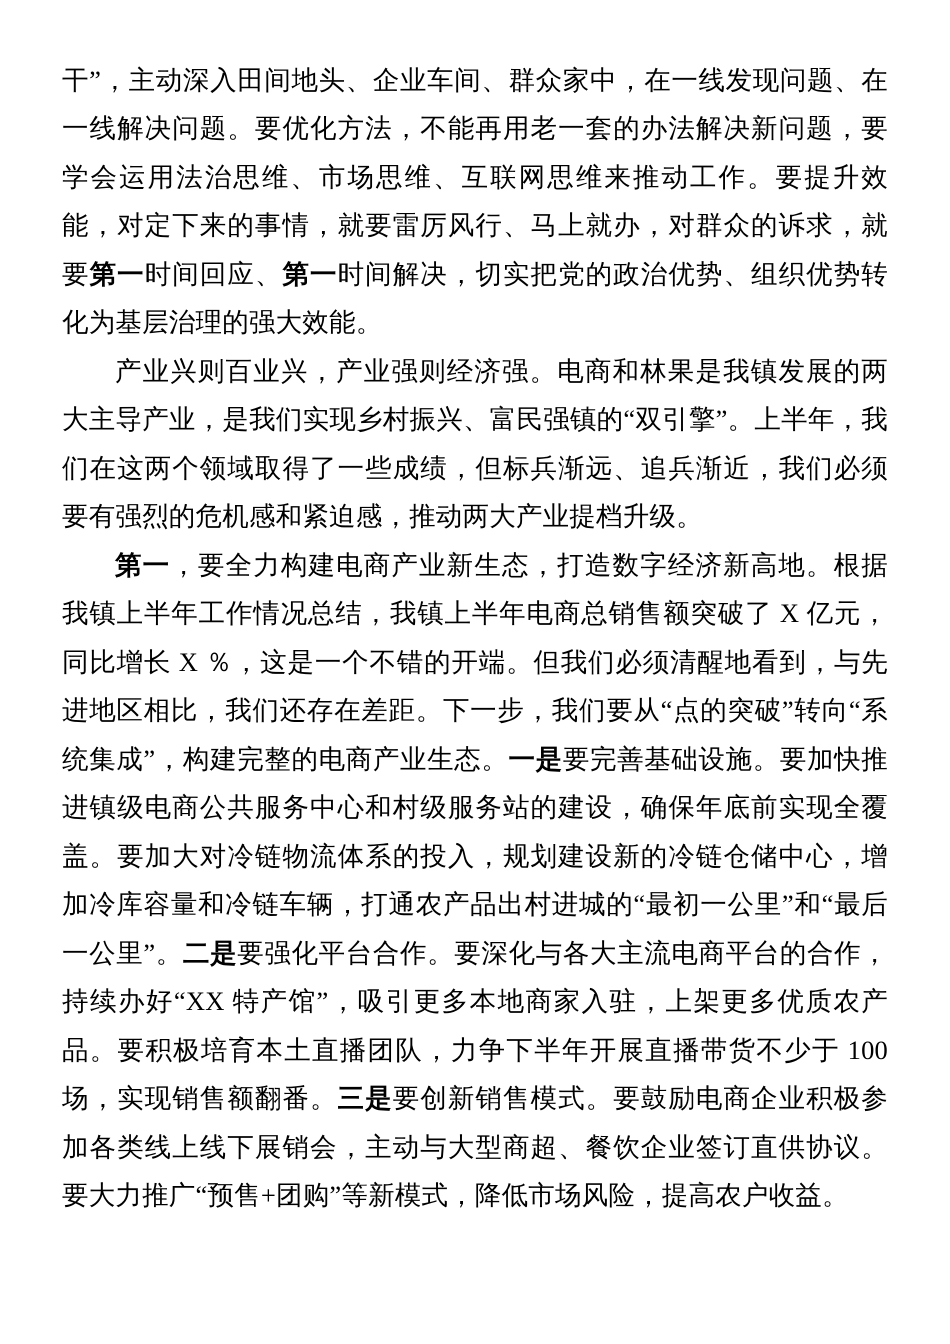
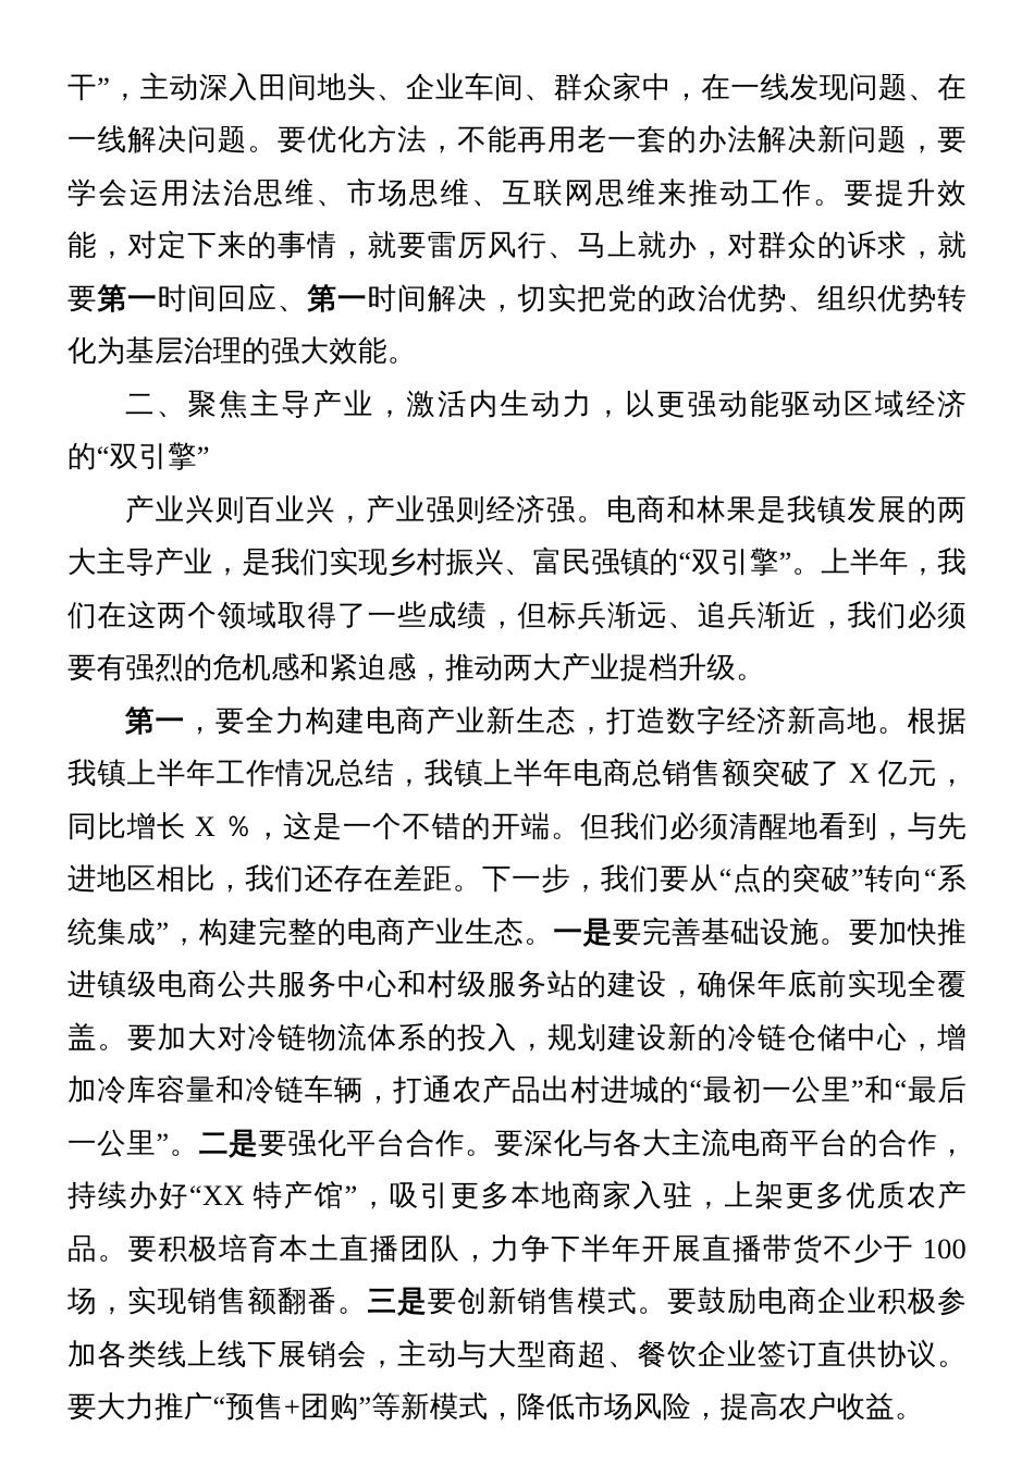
  干”，主动深入田间地头、企业车间、群众家中，在一线发现问题、在一线解决问题。要优化方法，不能再用老一套的办法解决新问题，要学会运用法治思维、市场思维、互联网思维来推动工作。要提升效能，对定下来的事情，就要雷厉风行、马上就办，对群众的诉求，就要第一时间回应、第一时间解决，切实把党的政治优势、组织优势转化为基层治理的强大效能。
+ 二、聚焦主导产业，激活内生动力，以更强动能驱动区域经济的“双引擎”
  产业兴则百业兴，产业强则经济强。电商和林果是我镇发展的两大主导产业，是我们实现乡村振兴、富民强镇的“双引擎”。上半年，我们在这两个领域取得了一些成绩，但标兵渐远、追兵渐近，我们必须要有强烈的危机感和紧迫感，推动两大产业提档升级。
  第一，要全力构建电商产业新生态，打造数字经济新高地。根据我镇上半年工作情况总结，我镇上半年电商总销售额突破了 X 亿元，同比增长 X ％，这是一个不错的开端。但我们必须清醒地看到，与先进地区相比，我们还存在差距。下一步，我们要从“点的突破”转向“系统集成”，构建完整的电商产业生态。一是要完善基础设施。要加快推进镇级电商公共服务中心和村级服务站的建设，确保年底前实现全覆盖。要加大对冷链物流体系的投入，规划建设新的冷链仓储中心，增加冷库容量和冷链车辆，打通农产品出村进城的“最初一公里”和“最后一公里”。二是要强化平台合作。要深化与各大主流电商平台的合作，持续办好“XX 特产馆”，吸引更多本地商家入驻，上架更多优质农产品。要积极培育本土直播团队，力争下半年开展直播带货不少于 100 场，实现销售额翻番。三是要创新销售模式。要鼓励电商企业积极参加各类线上线下展销会，主动与大型商超、餐饮企业签订直供协议。要大力推广“预售+团购”等新模式，降低市场风险，提高农户收益。
